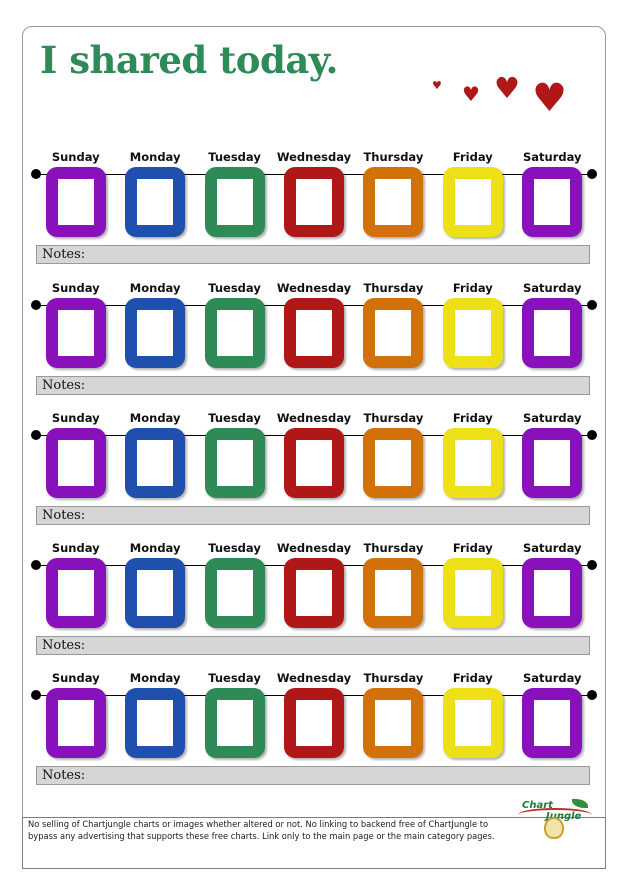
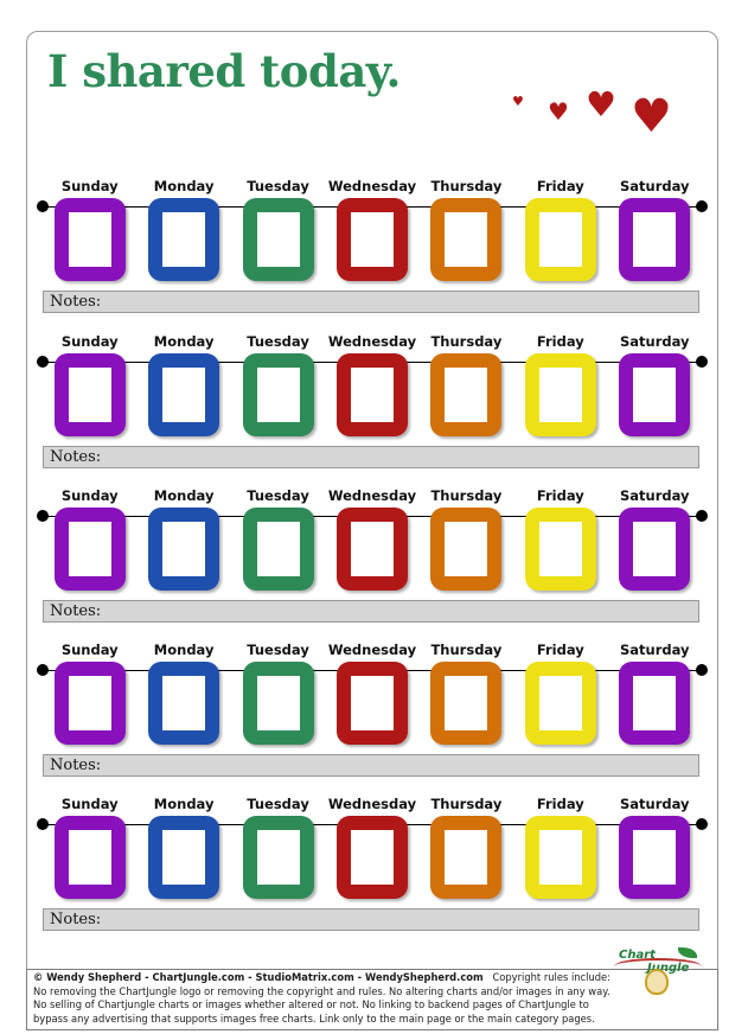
  I shared today.
  ♥
  ♥
  ♥
  ♥
  Sunday
  Monday
  Tuesday
  Wednesday
  Thursday
  Friday
  Saturday
  Notes:
  Sunday
  Monday
  Tuesday
  Wednesday
  Thursday
  Friday
  Saturday
  Notes:
  Sunday
  Monday
  Tuesday
  Wednesday
  Thursday
  Friday
  Saturday
  Notes:
  Sunday
  Monday
  Tuesday
  Wednesday
  Thursday
  Friday
  Saturday
  Notes:
  Sunday
  Monday
  Tuesday
  Wednesday
  Thursday
  Friday
  Saturday
  Notes:
+ © Wendy Shepherd - ChartJungle.com - StudioMatrix.com - WendyShepherd.com Copyright rules include:
+ No removing the ChartJungle logo or removing the copyright and rules. No altering charts and/or images in any way.
- No selling of Chartjungle charts or images whether altered or not. No linking to backend free of ChartJungle to
+ No selling of Chartjungle charts or images whether altered or not. No linking to backend pages of ChartJungle to
- bypass any advertising that supports these free charts. Link only to the main page or the main category pages.
+ bypass any advertising that supports images free charts. Link only to the main page or the main category pages.
  Chart
  Jngle
